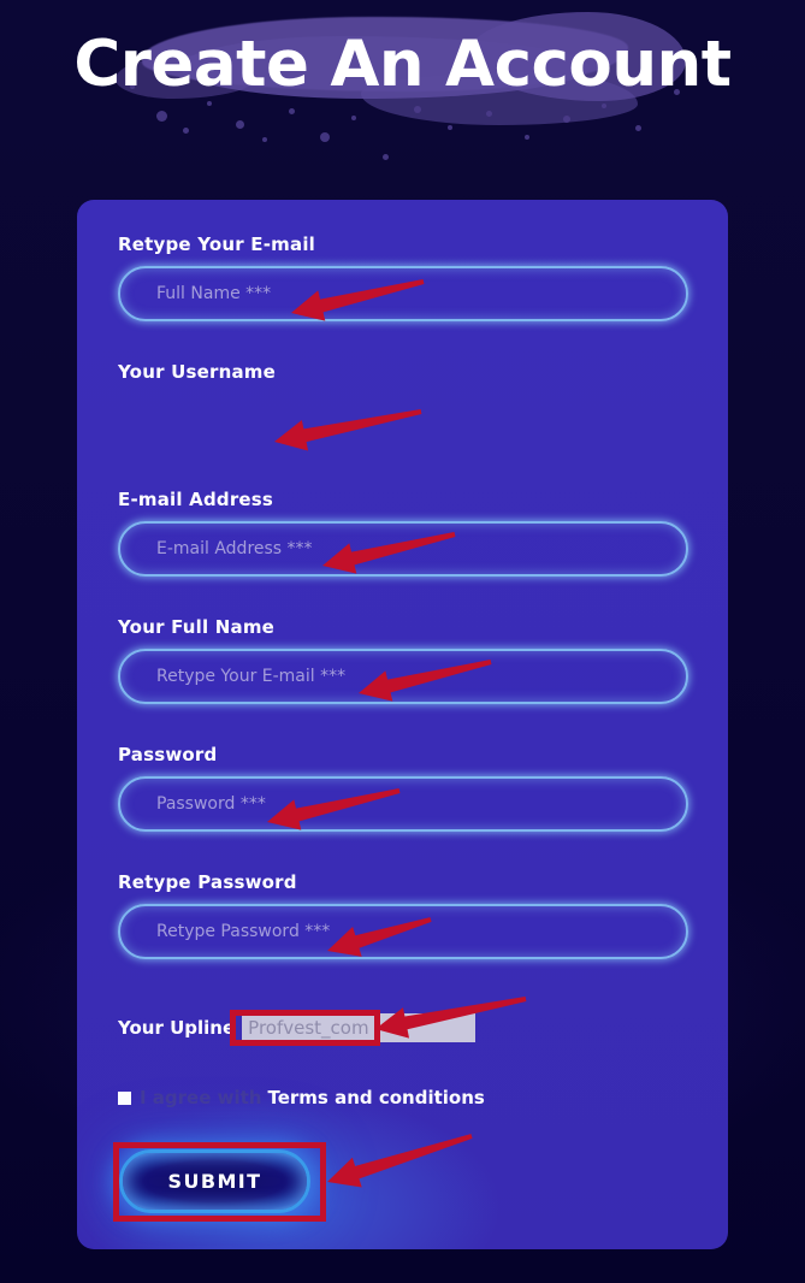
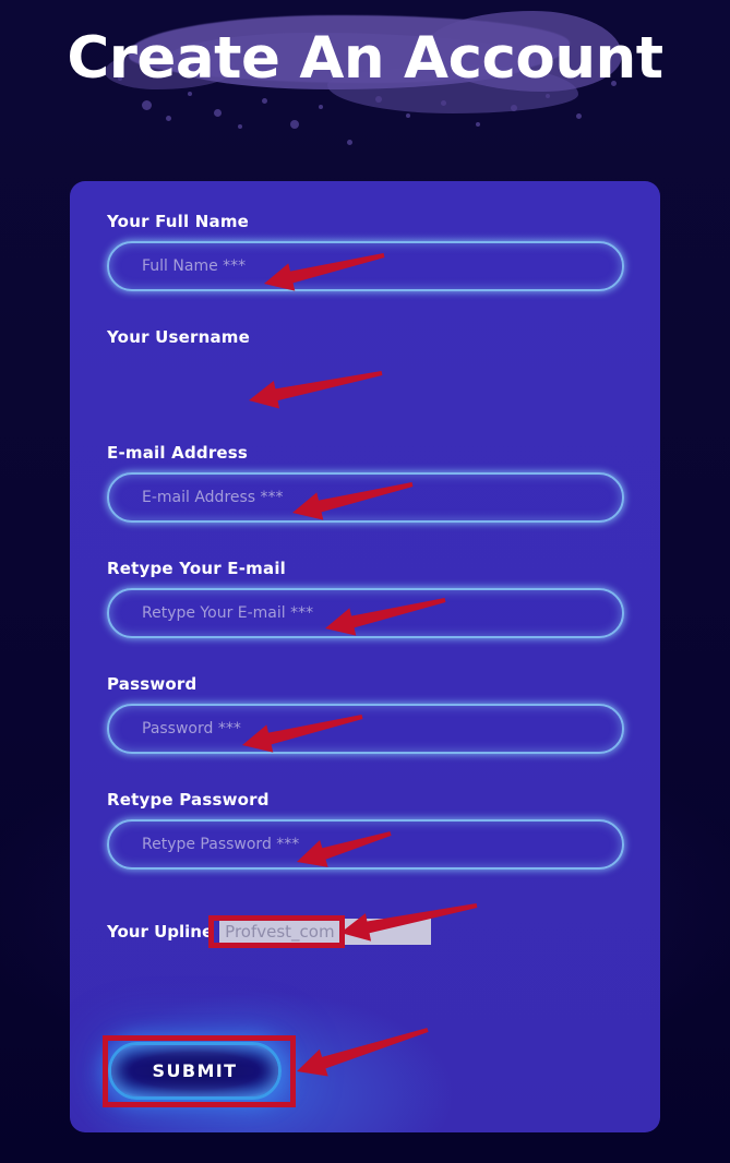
  Create An Account
- Retype Your E-mail
+ Your Full Name
  Full Name ***
  Your Username
  E-mail Address
  E-mail Address ***
- Your Full Name
+ Retype Your E-mail
  Retype Your E-mail ***
  Password
  Password ***
  Retype Password
  Retype Password ***
  Your Upline
  Profvest_com
- I agree with
- Terms and conditions
  SUBMIT
